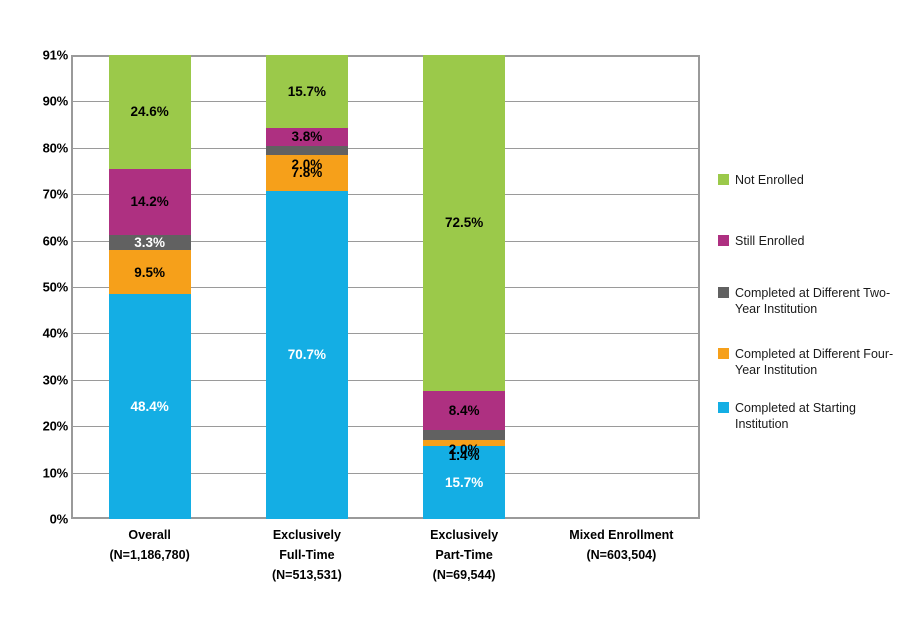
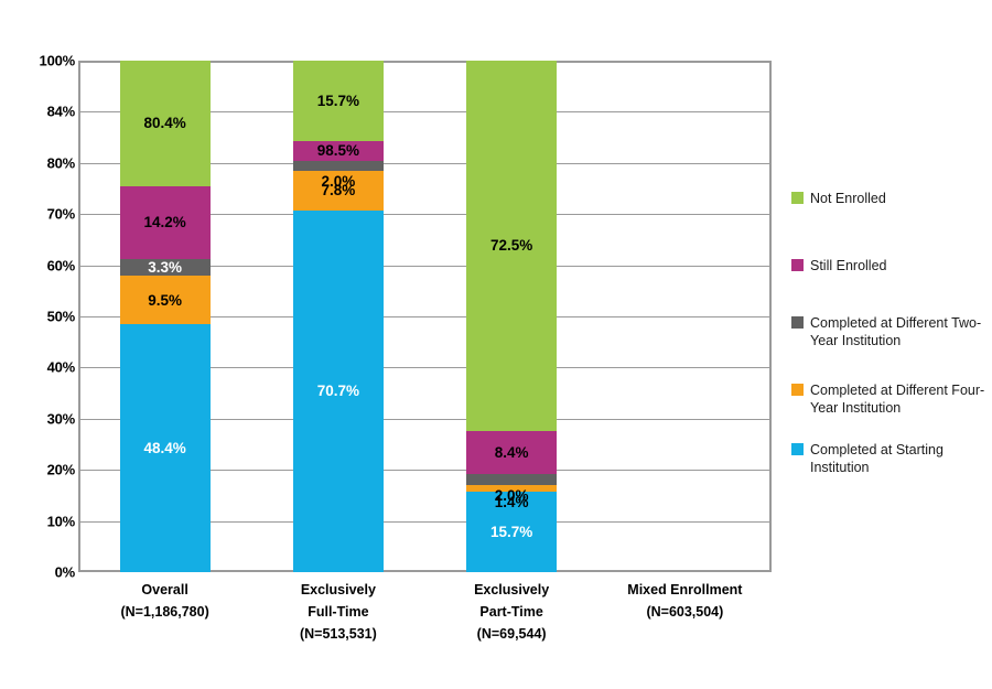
- 91%
+ 100%
- 90%
+ 84%
  80%
  70%
  60%
  50%
  40%
  30%
  20%
  10%
  0%
  48.4%
  9.5%
  3.3%
  14.2%
- 24.6%
+ 80.4%
  70.7%
  7.8%
  2.0%
- 3.8%
+ 98.5%
  15.7%
  15.7%
  1.4%
  2.0%
  8.4%
  72.5%
  Overall
  (N=1,186,780)
  Exclusively
  Full-Time
  (N=513,531)
  Exclusively
  Part-Time
  (N=69,544)
  Mixed Enrollment
  (N=603,504)
  Not Enrolled
  Still Enrolled
  Completed at Different Two-Year Institution
  Completed at Different Four-Year Institution
  Completed at Starting Institution
